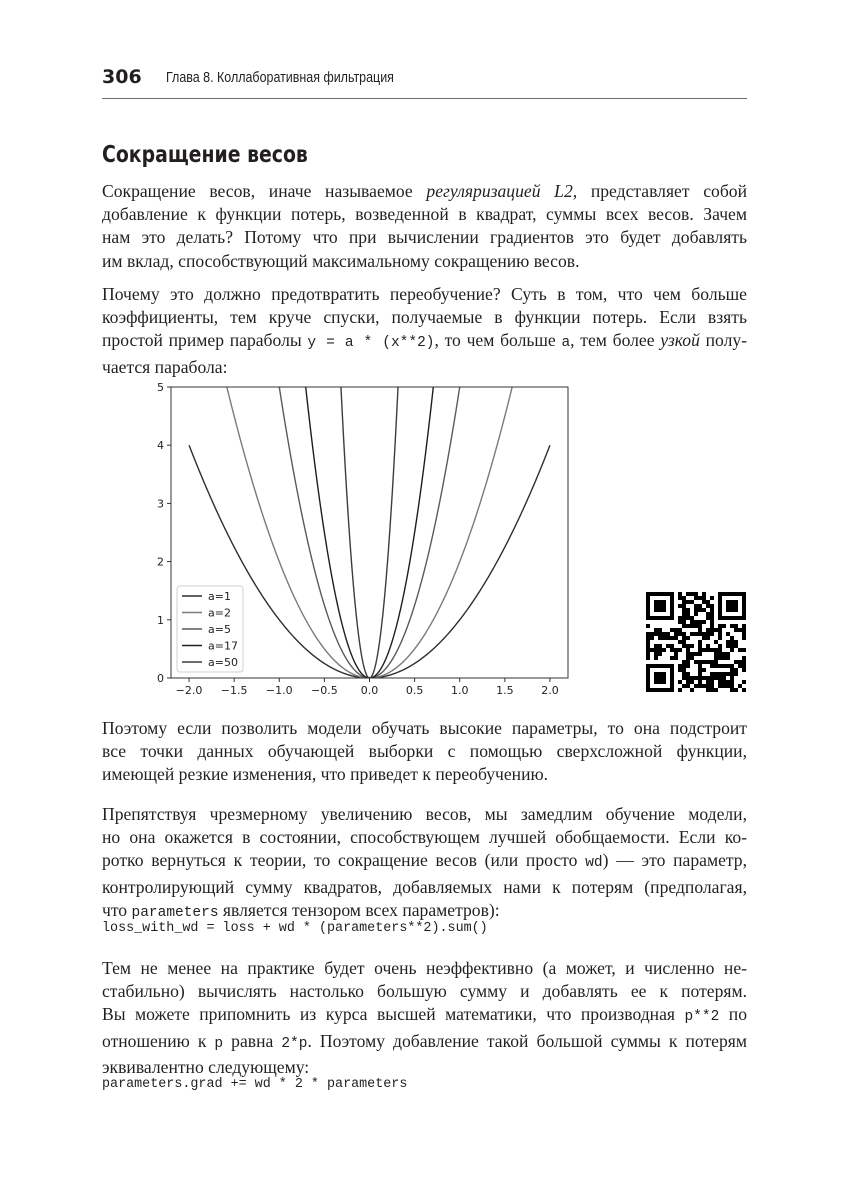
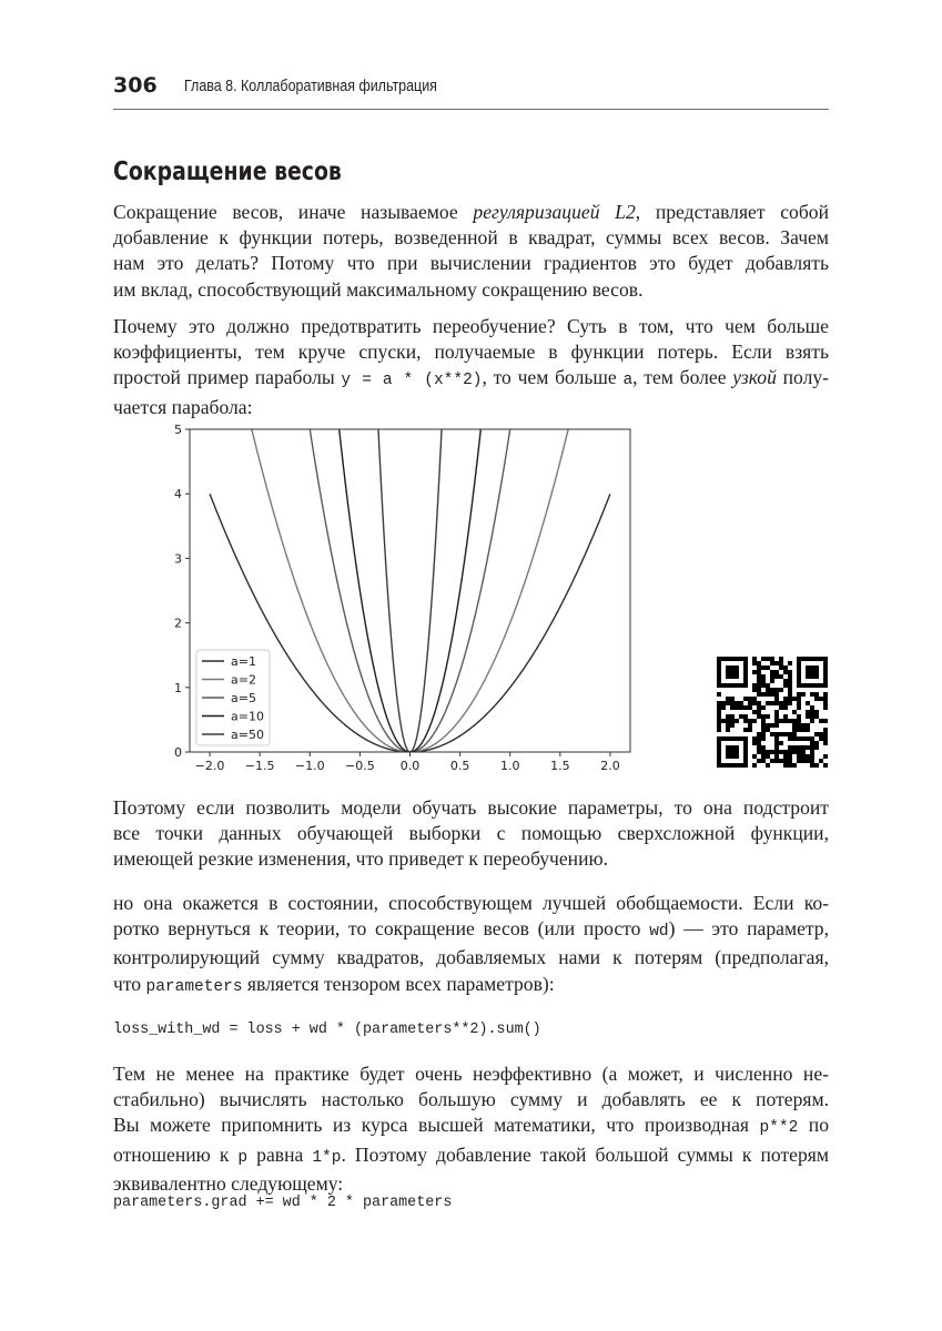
  306
  Глава 8. Коллаборативная фильтрация
  Сокращение весов
  Сокращение весов, иначе называемое регуляризацией L2, представляет собой
  добавление к функции потерь, возведенной в квадрат, суммы всех весов. Зачем
  нам это делать? Потому что при вычислении градиентов это будет добавлять
  им вклад, способствующий максимальному сокращению весов.
  Почему это должно предотвратить переобучение? Суть в том, что чем больше
  коэффициенты, тем круче спуски, получаемые в функции потерь. Если взять
  простой пример параболы y = a * (x**2), то чем больше a, тем более узкой полу-
  чается парабола:
  −2.0
  −1.5
  −1.0
  −0.5
  0.0
  0.5
  1.0
  1.5
  2.0
  0
  1
  2
  3
  4
  5
  a=1
  a=2
  a=5
- a=17
+ a=10
  a=50
  Поэтому если позволить модели обучать высокие параметры, то она подстроит
  все точки данных обучающей выборки с помощью сверхсложной функции,
  имеющей резкие изменения, что приведет к переобучению.
- Препятствуя чрезмерному увеличению весов, мы замедлим обучение модели,
  но она окажется в состоянии, способствующем лучшей обобщаемости. Если ко-
  ротко вернуться к теории, то сокращение весов (или просто wd) — это параметр,
  контролирующий сумму квадратов, добавляемых нами к потерям (предполагая,
  что parameters является тензором всех параметров):
  loss_with_wd = loss + wd * (parameters**2).sum()
  Тем не менее на практике будет очень неэффективно (а может, и численно не-
  стабильно) вычислять настолько большую сумму и добавлять ее к потерям.
  Вы можете припомнить из курса высшей математики, что производная p**2 по
- отношению к p равна 2*p. Поэтому добавление такой большой суммы к потерям
+ отношению к p равна 1*p. Поэтому добавление такой большой суммы к потерям
  эквивалентно следующему:
  parameters.grad += wd * 2 * parameters
